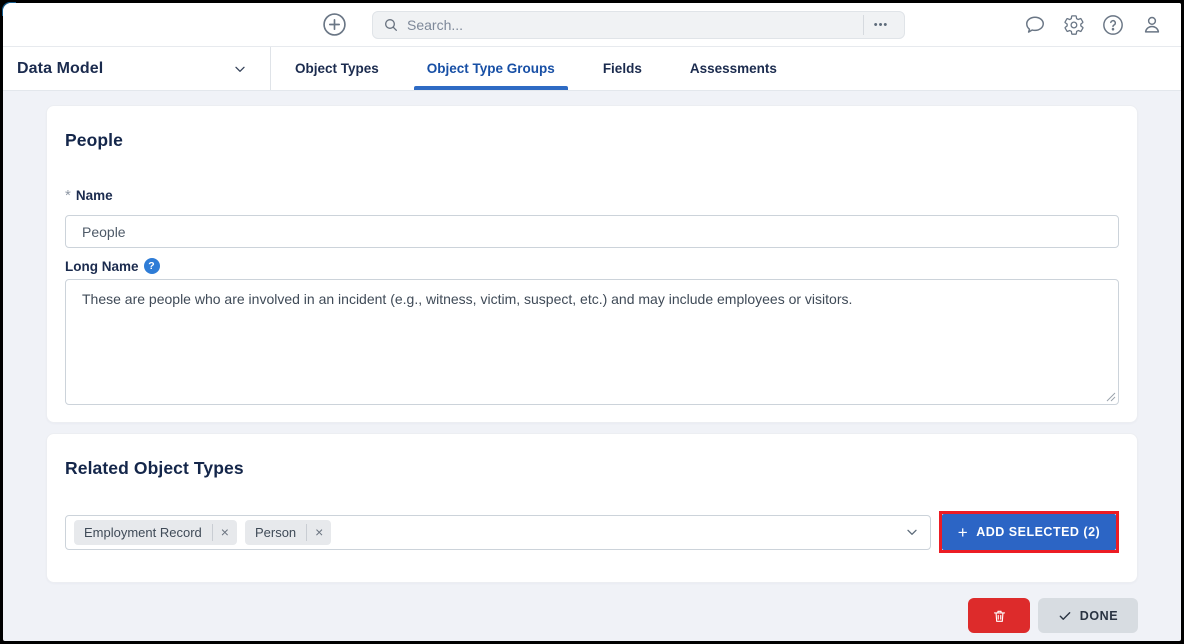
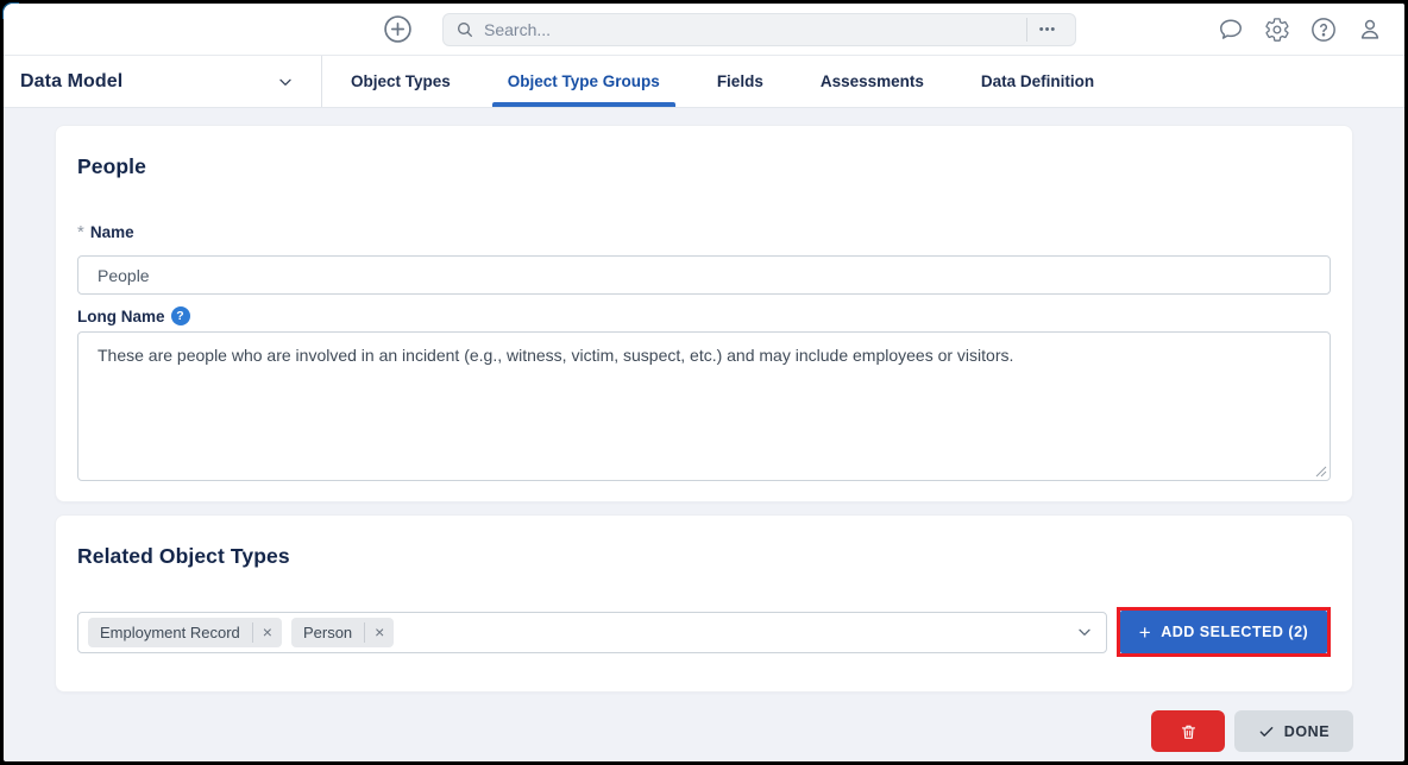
  Search...
  •••
  Data Model
  Object Types
  Object Type Groups
  Fields
  Assessments
+ Data Definition
  People
  *
  Name
  People
  Long Name
  ?
  These are people who are involved in an incident (e.g., witness, victim, suspect, etc.) and may include employees or visitors.
  Related Object Types
  Employment Record
  ×
  Person
  ×
  +
  ADD SELECTED (2)
  DONE
